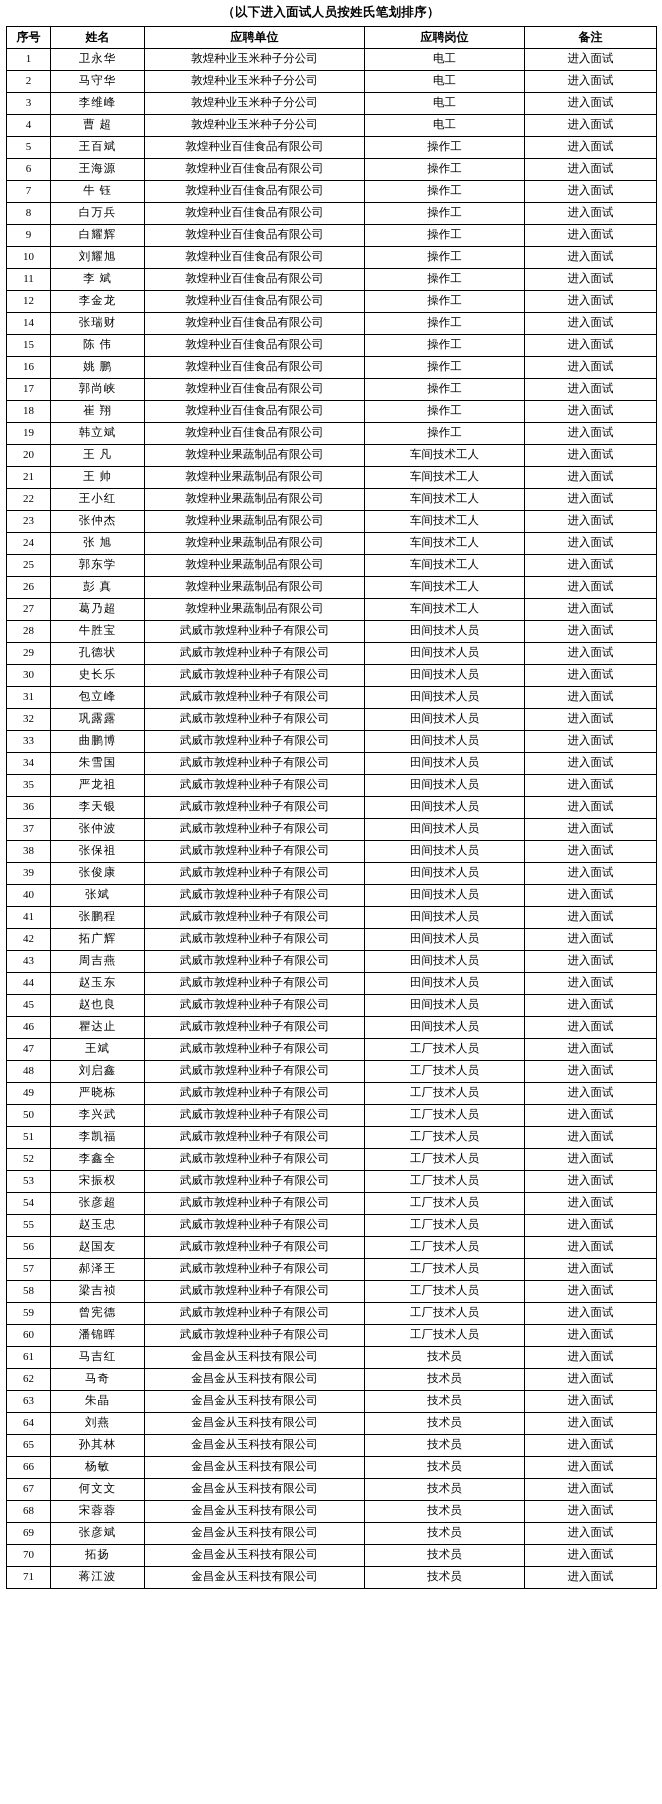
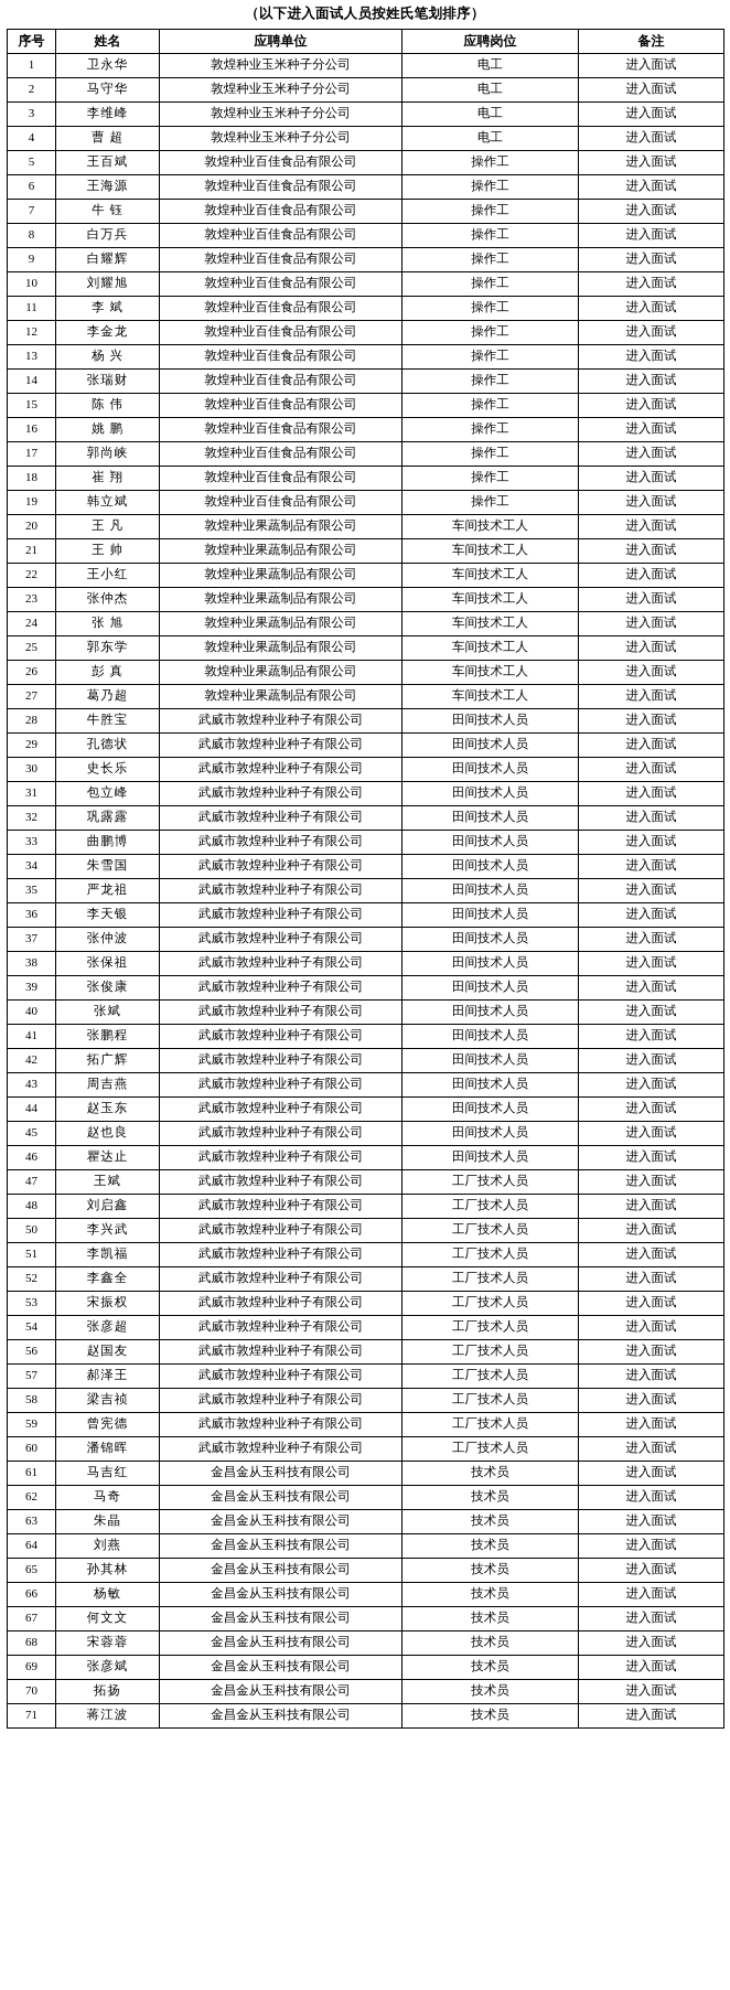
  （以下进入面试人员按姓氏笔划排序）
  序号	姓名	应聘单位	应聘岗位	备注
  1	卫永华	敦煌种业玉米种子分公司	电工	进入面试
  2	马守华	敦煌种业玉米种子分公司	电工	进入面试
  3	李维峰	敦煌种业玉米种子分公司	电工	进入面试
  4	曹 超	敦煌种业玉米种子分公司	电工	进入面试
  5	王百斌	敦煌种业百佳食品有限公司	操作工	进入面试
  6	王海源	敦煌种业百佳食品有限公司	操作工	进入面试
  7	牛 钰	敦煌种业百佳食品有限公司	操作工	进入面试
  8	白万兵	敦煌种业百佳食品有限公司	操作工	进入面试
  9	白耀辉	敦煌种业百佳食品有限公司	操作工	进入面试
  10	刘耀旭	敦煌种业百佳食品有限公司	操作工	进入面试
  11	李 斌	敦煌种业百佳食品有限公司	操作工	进入面试
  12	李金龙	敦煌种业百佳食品有限公司	操作工	进入面试
+ 13	杨 兴	敦煌种业百佳食品有限公司	操作工	进入面试
  14	张瑞财	敦煌种业百佳食品有限公司	操作工	进入面试
  15	陈 伟	敦煌种业百佳食品有限公司	操作工	进入面试
  16	姚 鹏	敦煌种业百佳食品有限公司	操作工	进入面试
  17	郭尚峡	敦煌种业百佳食品有限公司	操作工	进入面试
  18	崔 翔	敦煌种业百佳食品有限公司	操作工	进入面试
  19	韩立斌	敦煌种业百佳食品有限公司	操作工	进入面试
  20	王 凡	敦煌种业果蔬制品有限公司	车间技术工人	进入面试
  21	王 帅	敦煌种业果蔬制品有限公司	车间技术工人	进入面试
  22	王小红	敦煌种业果蔬制品有限公司	车间技术工人	进入面试
  23	张仲杰	敦煌种业果蔬制品有限公司	车间技术工人	进入面试
  24	张 旭	敦煌种业果蔬制品有限公司	车间技术工人	进入面试
  25	郭东学	敦煌种业果蔬制品有限公司	车间技术工人	进入面试
  26	彭 真	敦煌种业果蔬制品有限公司	车间技术工人	进入面试
  27	葛乃超	敦煌种业果蔬制品有限公司	车间技术工人	进入面试
  28	牛胜宝	武威市敦煌种业种子有限公司	田间技术人员	进入面试
  29	孔德状	武威市敦煌种业种子有限公司	田间技术人员	进入面试
  30	史长乐	武威市敦煌种业种子有限公司	田间技术人员	进入面试
  31	包立峰	武威市敦煌种业种子有限公司	田间技术人员	进入面试
  32	巩露露	武威市敦煌种业种子有限公司	田间技术人员	进入面试
  33	曲鹏博	武威市敦煌种业种子有限公司	田间技术人员	进入面试
  34	朱雪国	武威市敦煌种业种子有限公司	田间技术人员	进入面试
  35	严龙祖	武威市敦煌种业种子有限公司	田间技术人员	进入面试
  36	李天银	武威市敦煌种业种子有限公司	田间技术人员	进入面试
  37	张仲波	武威市敦煌种业种子有限公司	田间技术人员	进入面试
  38	张保祖	武威市敦煌种业种子有限公司	田间技术人员	进入面试
  39	张俊康	武威市敦煌种业种子有限公司	田间技术人员	进入面试
  40	张斌	武威市敦煌种业种子有限公司	田间技术人员	进入面试
  41	张鹏程	武威市敦煌种业种子有限公司	田间技术人员	进入面试
  42	拓广辉	武威市敦煌种业种子有限公司	田间技术人员	进入面试
  43	周吉燕	武威市敦煌种业种子有限公司	田间技术人员	进入面试
  44	赵玉东	武威市敦煌种业种子有限公司	田间技术人员	进入面试
  45	赵也良	武威市敦煌种业种子有限公司	田间技术人员	进入面试
  46	瞿达止	武威市敦煌种业种子有限公司	田间技术人员	进入面试
  47	王斌	武威市敦煌种业种子有限公司	工厂技术人员	进入面试
  48	刘启鑫	武威市敦煌种业种子有限公司	工厂技术人员	进入面试
- 49	严晓栋	武威市敦煌种业种子有限公司	工厂技术人员	进入面试
  50	李兴武	武威市敦煌种业种子有限公司	工厂技术人员	进入面试
  51	李凯福	武威市敦煌种业种子有限公司	工厂技术人员	进入面试
  52	李鑫全	武威市敦煌种业种子有限公司	工厂技术人员	进入面试
  53	宋振权	武威市敦煌种业种子有限公司	工厂技术人员	进入面试
  54	张彦超	武威市敦煌种业种子有限公司	工厂技术人员	进入面试
- 55	赵玉忠	武威市敦煌种业种子有限公司	工厂技术人员	进入面试
  56	赵国友	武威市敦煌种业种子有限公司	工厂技术人员	进入面试
  57	郝泽王	武威市敦煌种业种子有限公司	工厂技术人员	进入面试
  58	梁吉祯	武威市敦煌种业种子有限公司	工厂技术人员	进入面试
  59	曾宪德	武威市敦煌种业种子有限公司	工厂技术人员	进入面试
  60	潘锦晖	武威市敦煌种业种子有限公司	工厂技术人员	进入面试
  61	马吉红	金昌金从玉科技有限公司	技术员	进入面试
  62	马奇	金昌金从玉科技有限公司	技术员	进入面试
  63	朱晶	金昌金从玉科技有限公司	技术员	进入面试
  64	刘燕	金昌金从玉科技有限公司	技术员	进入面试
  65	孙其林	金昌金从玉科技有限公司	技术员	进入面试
  66	杨敏	金昌金从玉科技有限公司	技术员	进入面试
  67	何文文	金昌金从玉科技有限公司	技术员	进入面试
  68	宋蓉蓉	金昌金从玉科技有限公司	技术员	进入面试
  69	张彦斌	金昌金从玉科技有限公司	技术员	进入面试
  70	拓扬	金昌金从玉科技有限公司	技术员	进入面试
  71	蒋江波	金昌金从玉科技有限公司	技术员	进入面试
